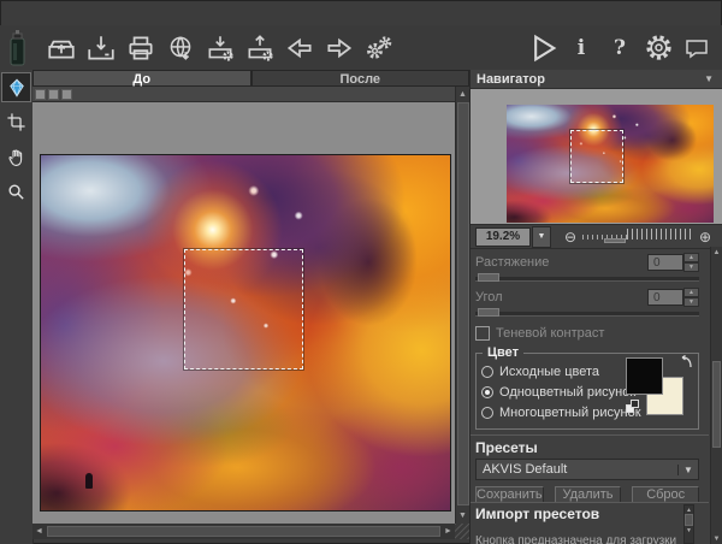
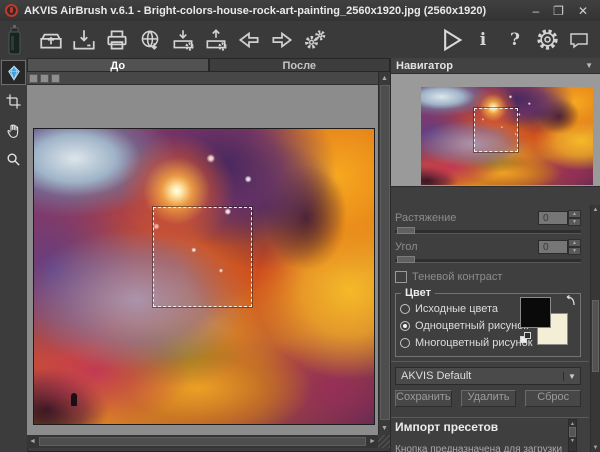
+ AKVIS AirBrush v.6.1 - Bright-colors-house-rock-art-painting_2560x1920.jpg (2560x1920)
+ –
+ ❐
+ ✕
  i
  ?
  До
  После
  Навигатор
  ▼
- 19.2%
- ⊖
- ⊕
  Растяжение
  0
  Угол
  0
  Теневой контраст
  Цвет
  Исходные цвета
  Одноцветный рисун
  Многоцветный рисунк
- Пресеты
  AKVIS Default
  ▼
  Сохранить
  Удалить
  Сброс
  Импорт пресетов
  Кнопка предназначена для загрузки
